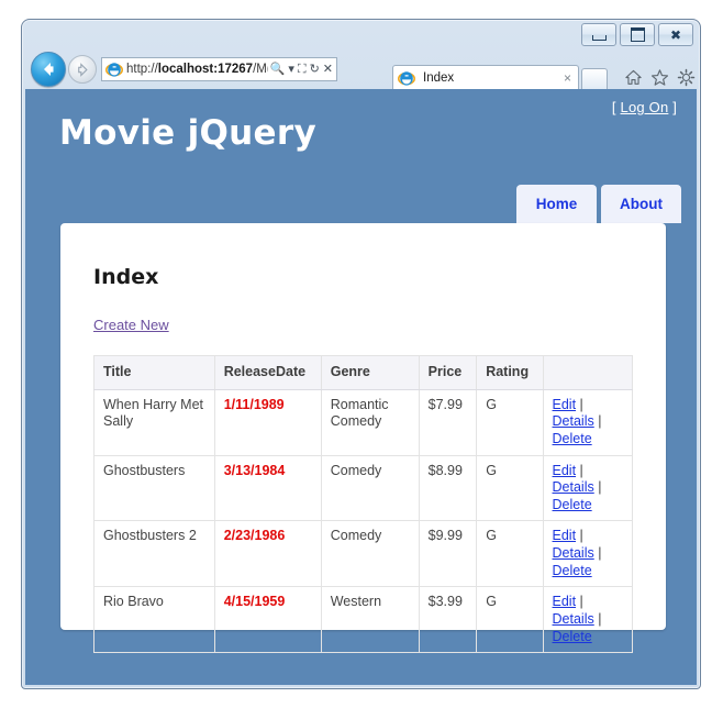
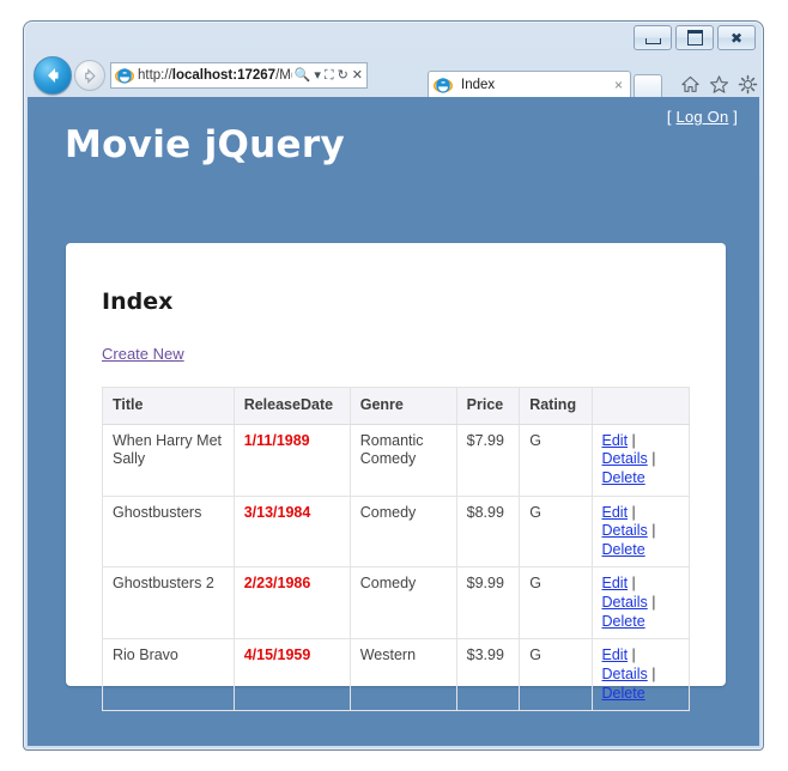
  ✖
  http://localhost:17267/M
  🔍
  ▾
  ⛶
  ↻
  ✕
  Index
  ×
  [ Log On ]
  Movie jQuery
- Home
- About
  Index
  Create New
  Title	ReleaseDate	Genre	Price	Rating
  When Harry Met Sally	1/11/1989	Romantic Comedy	$7.99	G	Edit | Details | Delete
  Ghostbusters	3/13/1984	Comedy	$8.99	G	Edit | Details | Delete
  Ghostbusters 2	2/23/1986	Comedy	$9.99	G	Edit | Details | Delete
  Rio Bravo	4/15/1959	Western	$3.99	G	Edit | Details | Delete
